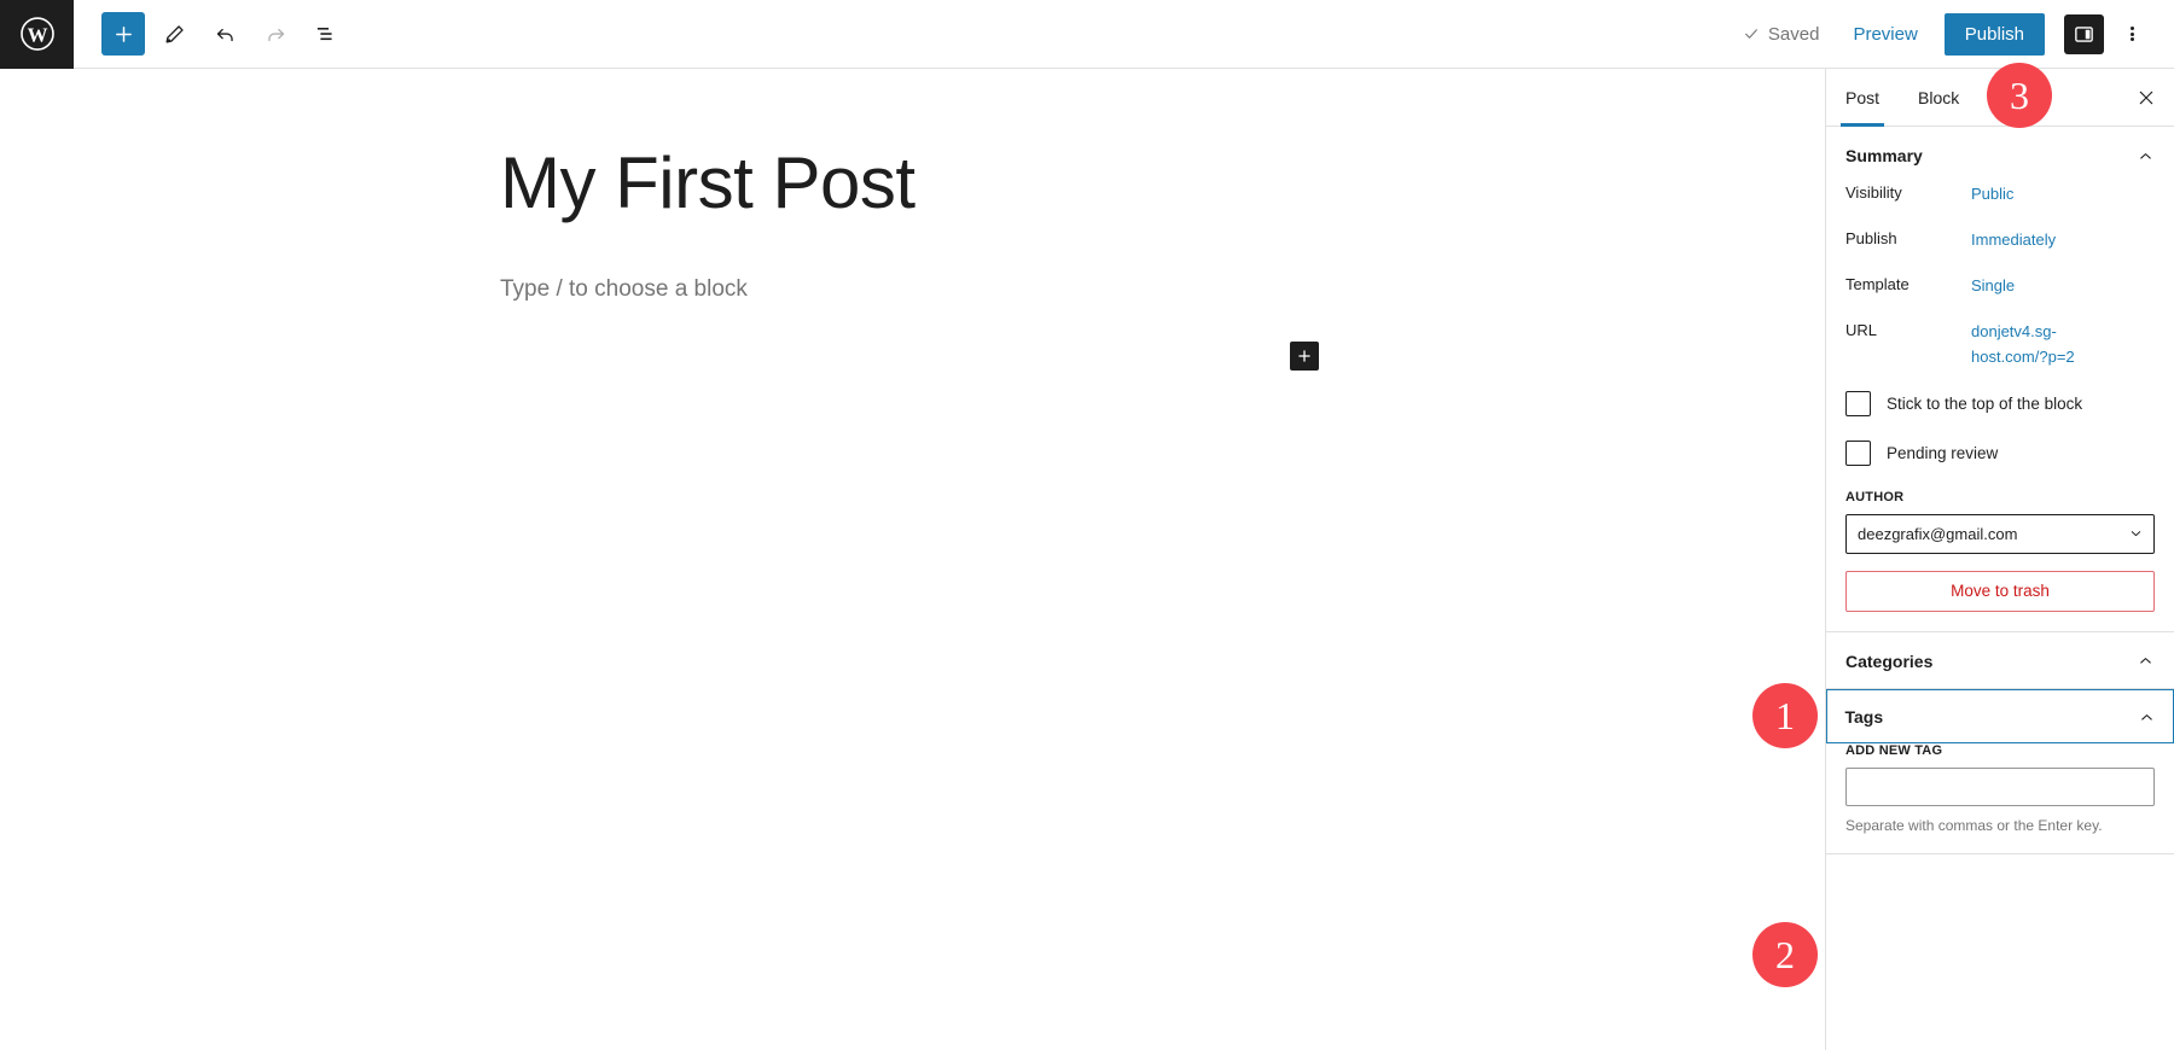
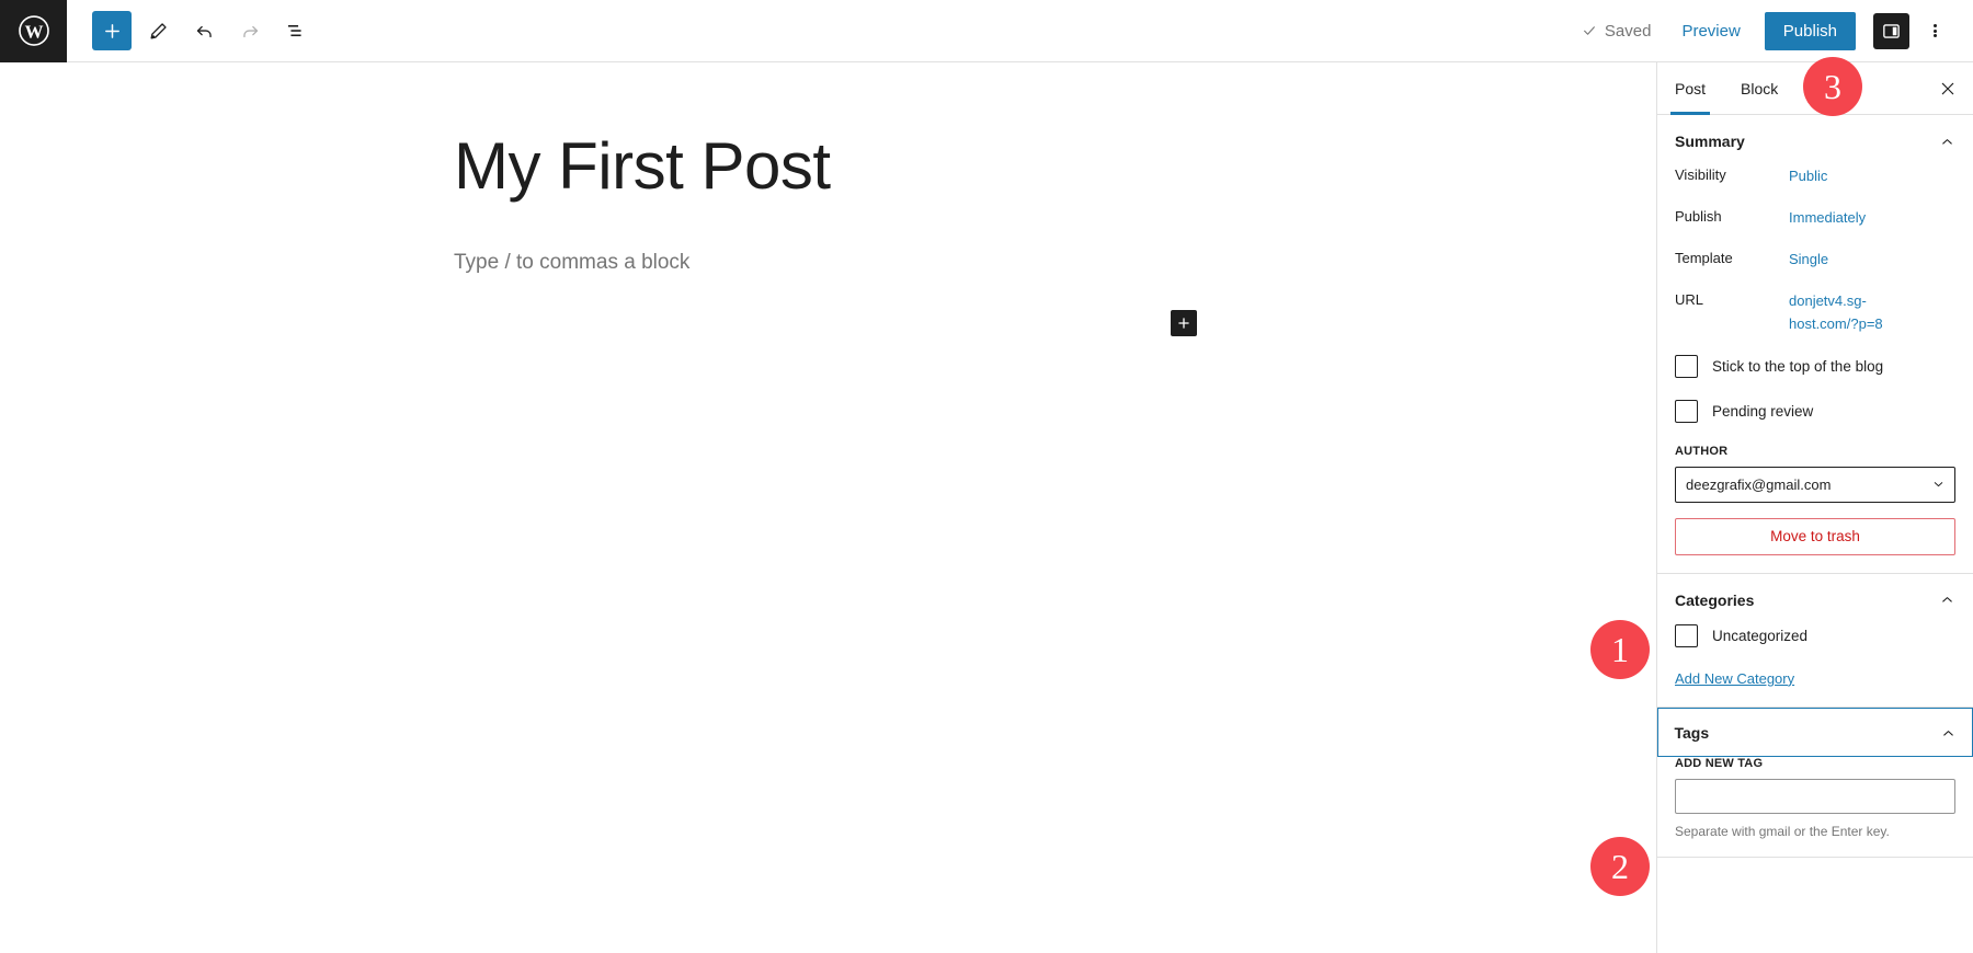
  W
  Saved
  Preview
  Publish
  My First Post
- Type / to choose a block
+ Type / to commas a block
  Post
  Block
  Summary
  Visibility
  Public
  Publish
  Immediately
  Template
  Single
  URL
- donjetv4.sg-host.com/?p=2
+ donjetv4.sg-host.com/?p=8
- Stick to the top of the block
+ Stick to the top of the blog
  Pending review
  AUTHOR
  deezgrafix@gmail.com
  Move to trash
  Categories
+ Uncategorized
+ Add New Category
  Tags
  ADD NEW TAG
- Separate with commas or the Enter key.
+ Separate with gmail or the Enter key.
  1
  2
  3
